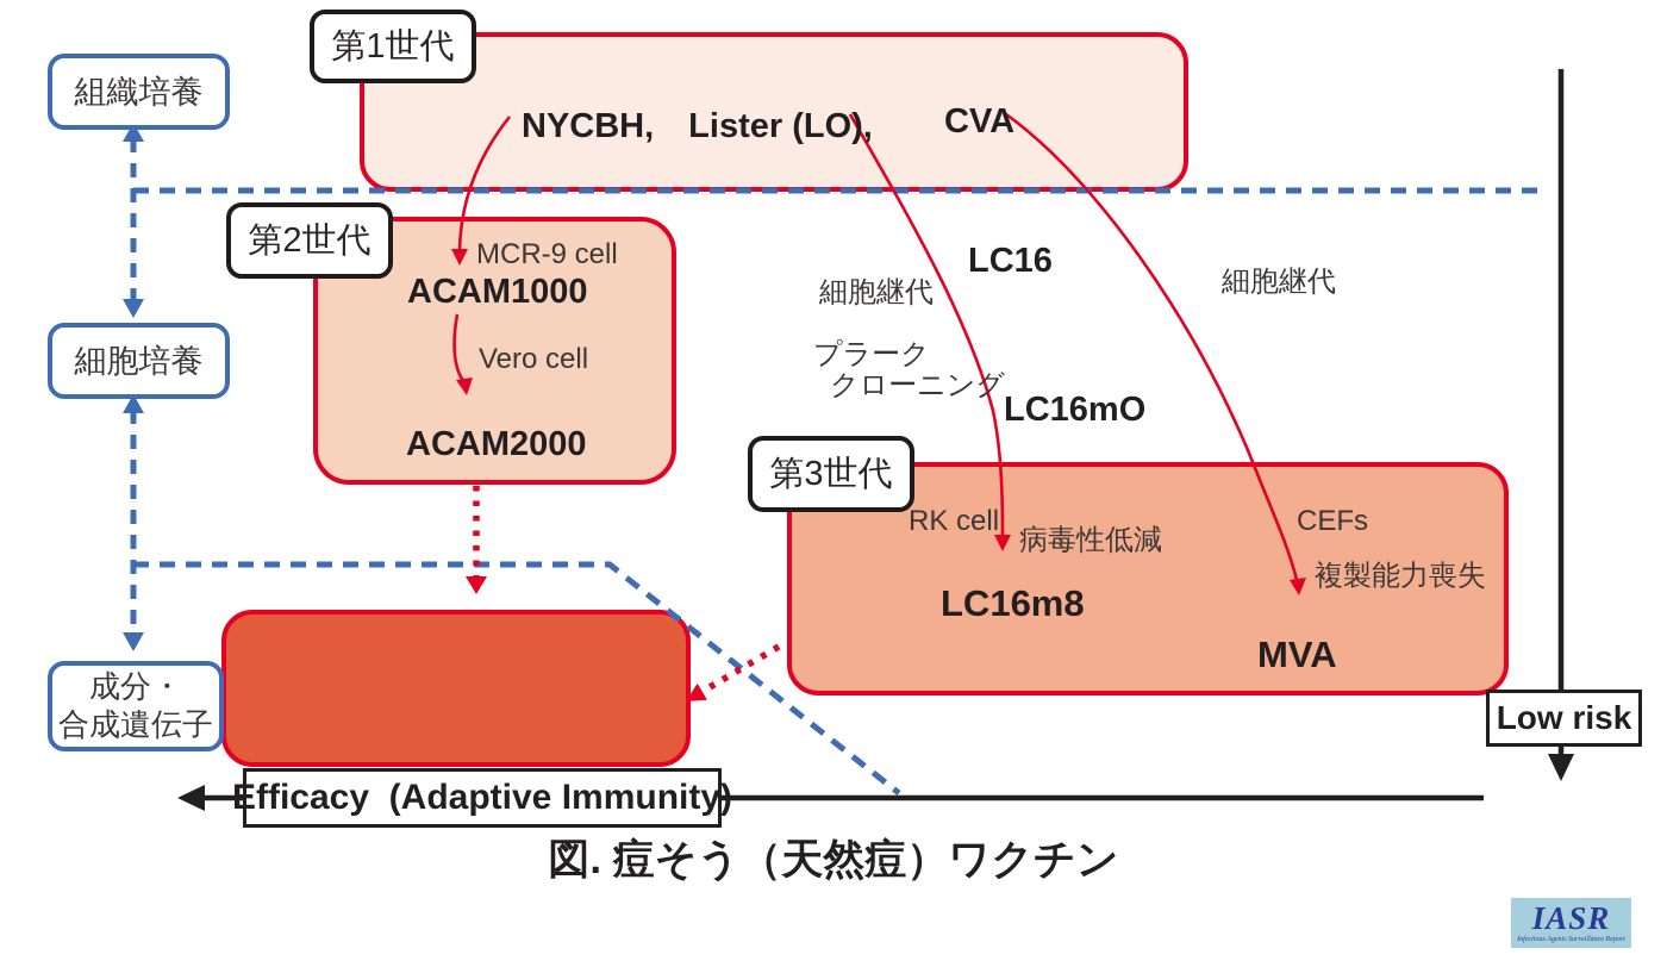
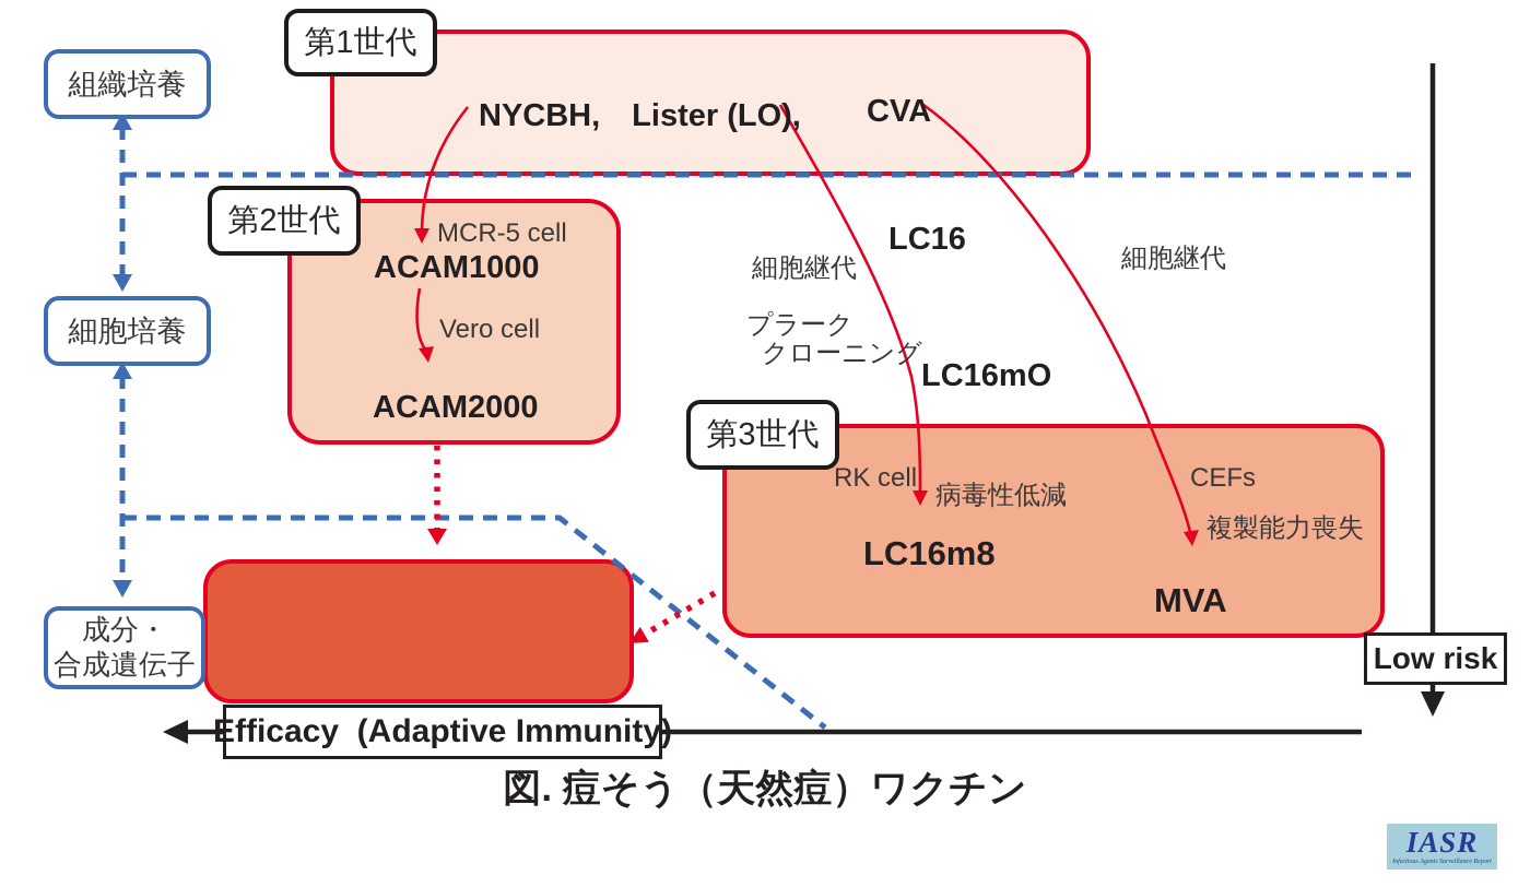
  第1世代
  第2世代
  第3世代
  組織培養
  細胞培養
  成分・
  合成遺伝子
  NYCBH, Lister (LO),
  CVA
- MCR-9 cell
+ MCR-5 cell
  ACAM1000
  Vero cell
  ACAM2000
  LC16
  細胞継代
  細胞継代
  プラーク
  クローニング
  LC16mO
  RK cell
  病毒性低減
  LC16m8
  CEFs
  複製能力喪失
  MVA
  Efficacy (Adaptive Immunity)
  Low risk
  図. 痘そう（天然痘）ワクチン
  IASR
